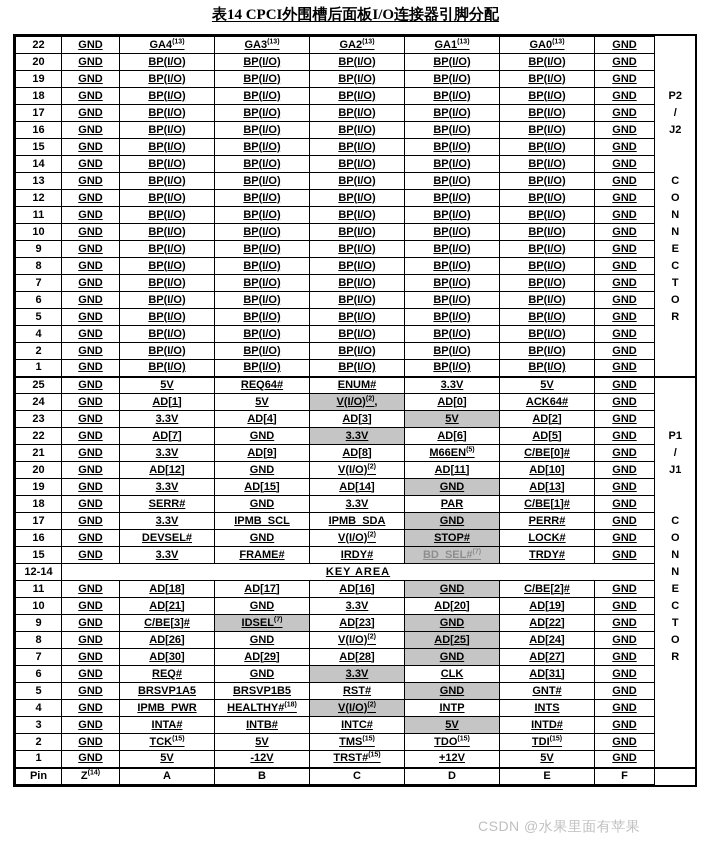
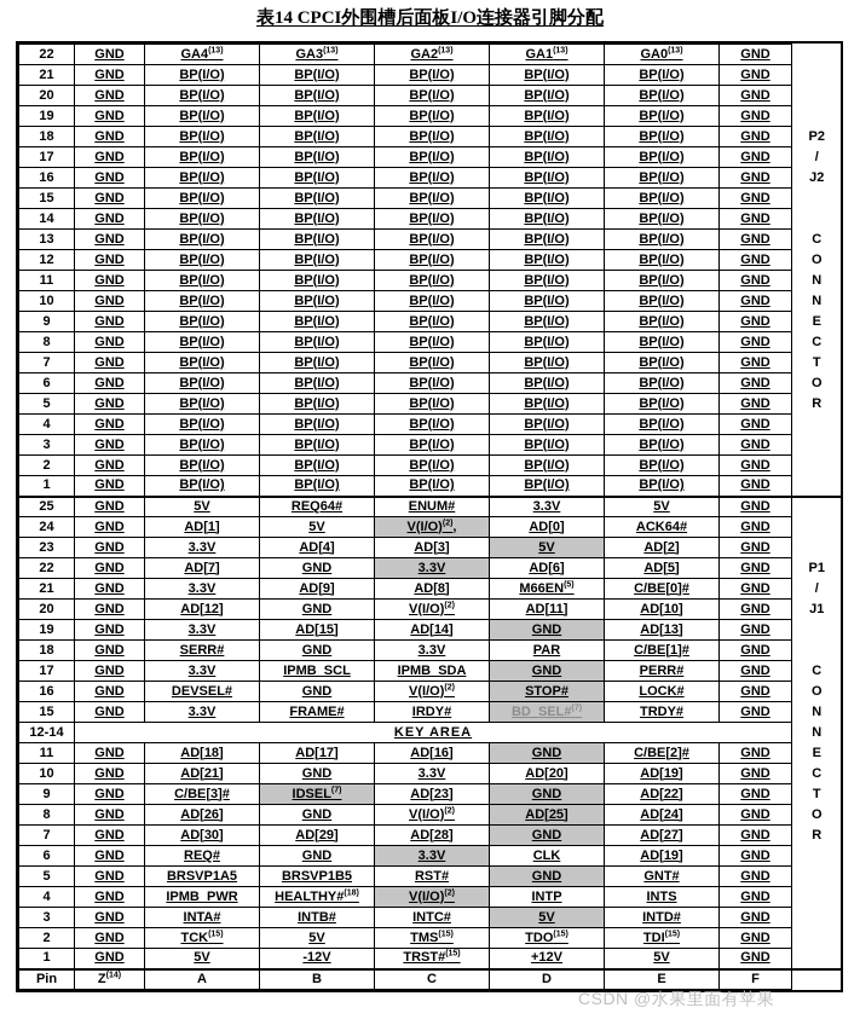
  表14 CPCI外围槽后面板I/O连接器引脚分配
+ 21	GND	BP(I/O)	BP(I/O)	BP(I/O)	BP(I/O)	BP(I/O)	GND
  20	GND	BP(I/O)	BP(I/O)	BP(I/O)	BP(I/O)	BP(I/O)	GND
  19	GND	BP(I/O)	BP(I/O)	BP(I/O)	BP(I/O)	BP(I/O)	GND
  18	GND	BP(I/O)	BP(I/O)	BP(I/O)	BP(I/O)	BP(I/O)	GND	P2
  17	GND	BP(I/O)	BP(I/O)	BP(I/O)	BP(I/O)	BP(I/O)	GND	/
  16	GND	BP(I/O)	BP(I/O)	BP(I/O)	BP(I/O)	BP(I/O)	GND	J2
  15	GND	BP(I/O)	BP(I/O)	BP(I/O)	BP(I/O)	BP(I/O)	GND
  14	GND	BP(I/O)	BP(I/O)	BP(I/O)	BP(I/O)	BP(I/O)	GND
  13	GND	BP(I/O)	BP(I/O)	BP(I/O)	BP(I/O)	BP(I/O)	GND	C
  12	GND	BP(I/O)	BP(I/O)	BP(I/O)	BP(I/O)	BP(I/O)	GND	O
  11	GND	BP(I/O)	BP(I/O)	BP(I/O)	BP(I/O)	BP(I/O)	GND	N
  10	GND	BP(I/O)	BP(I/O)	BP(I/O)	BP(I/O)	BP(I/O)	GND	N
  9	GND	BP(I/O)	BP(I/O)	BP(I/O)	BP(I/O)	BP(I/O)	GND	E
  8	GND	BP(I/O)	BP(I/O)	BP(I/O)	BP(I/O)	BP(I/O)	GND	C
  7	GND	BP(I/O)	BP(I/O)	BP(I/O)	BP(I/O)	BP(I/O)	GND	T
  6	GND	BP(I/O)	BP(I/O)	BP(I/O)	BP(I/O)	BP(I/O)	GND	O
  5	GND	BP(I/O)	BP(I/O)	BP(I/O)	BP(I/O)	BP(I/O)	GND	R
  4	GND	BP(I/O)	BP(I/O)	BP(I/O)	BP(I/O)	BP(I/O)	GND
+ 3	GND	BP(I/O)	BP(I/O)	BP(I/O)	BP(I/O)	BP(I/O)	GND
  2	GND	BP(I/O)	BP(I/O)	BP(I/O)	BP(I/O)	BP(I/O)	GND
  1	GND	BP(I/O)	BP(I/O)	BP(I/O)	BP(I/O)	BP(I/O)	GND
  25	GND	5V	REQ64#	ENUM#	3.3V	5V	GND
  24	GND	AD[1]	5V	V(I/O) ,	AD[0]	ACK64#	GND
  23	GND	3.3V	AD[4]	AD[3]	5V	AD[2]	GND
  22	GND	AD[7]	GND	3.3V	AD[6]	AD[5]	GND	P1
  21	GND	3.3V	AD[9]	AD[8]	M66EN	C/BE[0]#	GND	/
  20	GND	AD[12]	GND	V(I/O)	AD[11]	AD[10]	GND	J1
  19	GND	3.3V	AD[15]	AD[14]	GND	AD[13]	GND
  18	GND	SERR#	GND	3.3V	PAR	C/BE[1]#	GND
  17	GND	3.3V	IPMB_SCL	IPMB_SDA	GND	PERR#	GND	C
  16	GND	DEVSEL#	GND	V(I/O)	STOP#	LOCK#	GND	O
  15	GND	3.3V	FRAME#	IRDY#	BD_SEL#	TRDY#	GND	N
  12-14	KEY AREA	N
  11	GND	AD[18]	AD[17]	AD[16]	GND	C/BE[2]#	GND	E
  10	GND	AD[21]	GND	3.3V	AD[20]	AD[19]	GND	C
  9	GND	C/BE[3]#	IDSEL	AD[23]	GND	AD[22]	GND	T
  8	GND	AD[26]	GND	V(I/O)	AD[25]	AD[24]	GND	O
  7	GND	AD[30]	AD[29]	AD[28]	GND	AD[27]	GND	R
- 6	GND	REQ#	GND	3.3V	CLK	AD[31]	GND
+ 6	GND	REQ#	GND	3.3V	CLK	AD[19]	GND
  5	GND	BRSVP1A5	BRSVP1B5	RST#	GND	GNT#	GND
  4	GND	IPMB_PWR	HEALTHY#	V(I/O)	INTP	INTS	GND
  3	GND	INTA#	INTB#	INTC#	5V	INTD#	GND
  1	GND	5V	-12V	TRST#	+12V	5V	GND
  Pin	Z	A	B	C	D	E	F
  CSDN @水果里面有苹果
